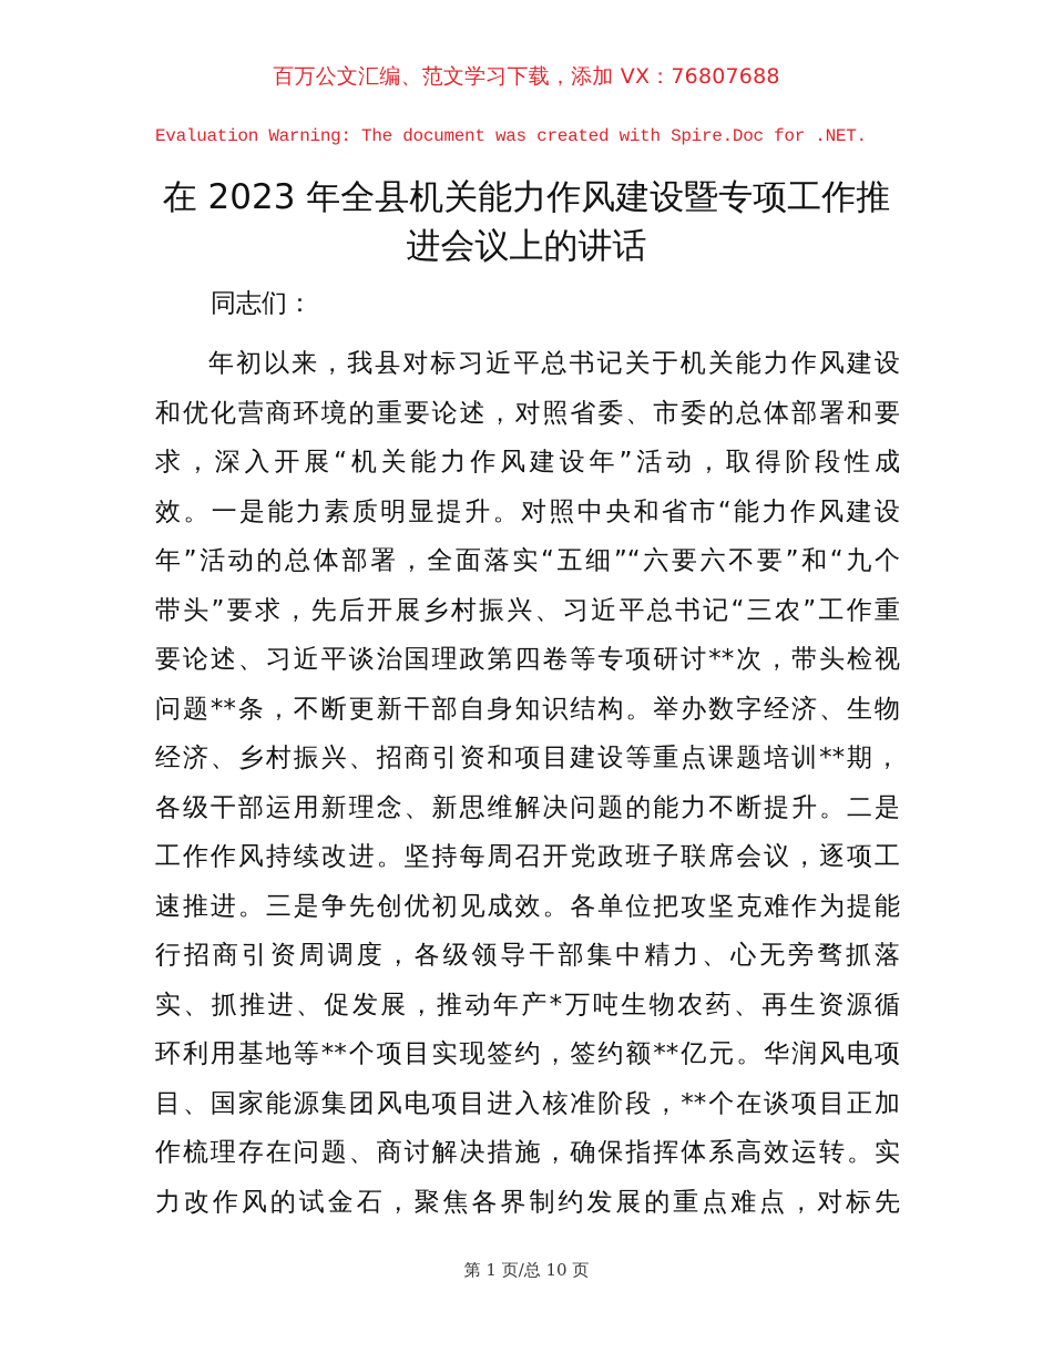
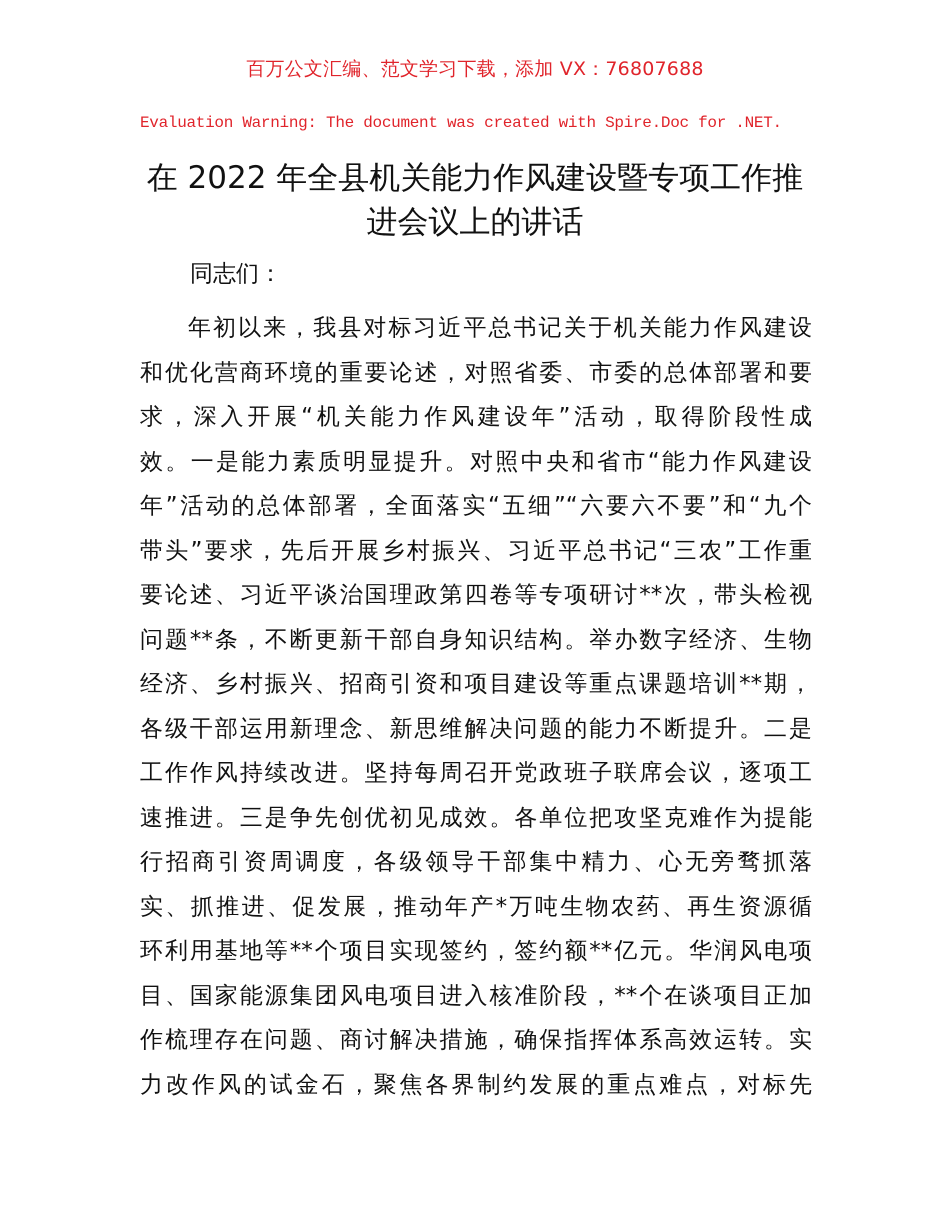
  百万公文汇编、范文学习下载，添加 VX：76807688
  Evaluation Warning: The document was created with Spire.Doc for .NET.
- 在 2023 年全县机关能力作风建设暨专项工作推
+ 在 2022 年全县机关能力作风建设暨专项工作推
  进会议上的讲话
  同志们：
  年初以来，我县对标习近平总书记关于机关能力作风建设
  和优化营商环境的重要论述，对照省委、市委的总体部署和要
  求，深入开展“机关能力作风建设年”活动，取得阶段性成
  效。一是能力素质明显提升。对照中央和省市“能力作风建设
  年”活动的总体部署，全面落实“五细”“六要六不要”和“九个
  带头”要求，先后开展乡村振兴、习近平总书记“三农”工作重
  要论述、习近平谈治国理政第四卷等专项研讨**次，带头检视
  问题**条，不断更新干部自身知识结构。举办数字经济、生物
  经济、乡村振兴、招商引资和项目建设等重点课题培训**期，
  各级干部运用新理念、新思维解决问题的能力不断提升。二是
  工作作风持续改进。坚持每周召开党政班子联席会议，逐项工
  速推进。三是争先创优初见成效。各单位把攻坚克难作为提能
  行招商引资周调度，各级领导干部集中精力、心无旁骛抓落
  实、抓推进、促发展，推动年产*万吨生物农药、再生资源循
  环利用基地等**个项目实现签约，签约额**亿元。华润风电项
  目、国家能源集团风电项目进入核准阶段，**个在谈项目正加
  作梳理存在问题、商讨解决措施，确保指挥体系高效运转。实
  力改作风的试金石，聚焦各界制约发展的重点难点，对标先
- 第 1 页/总 10 页
